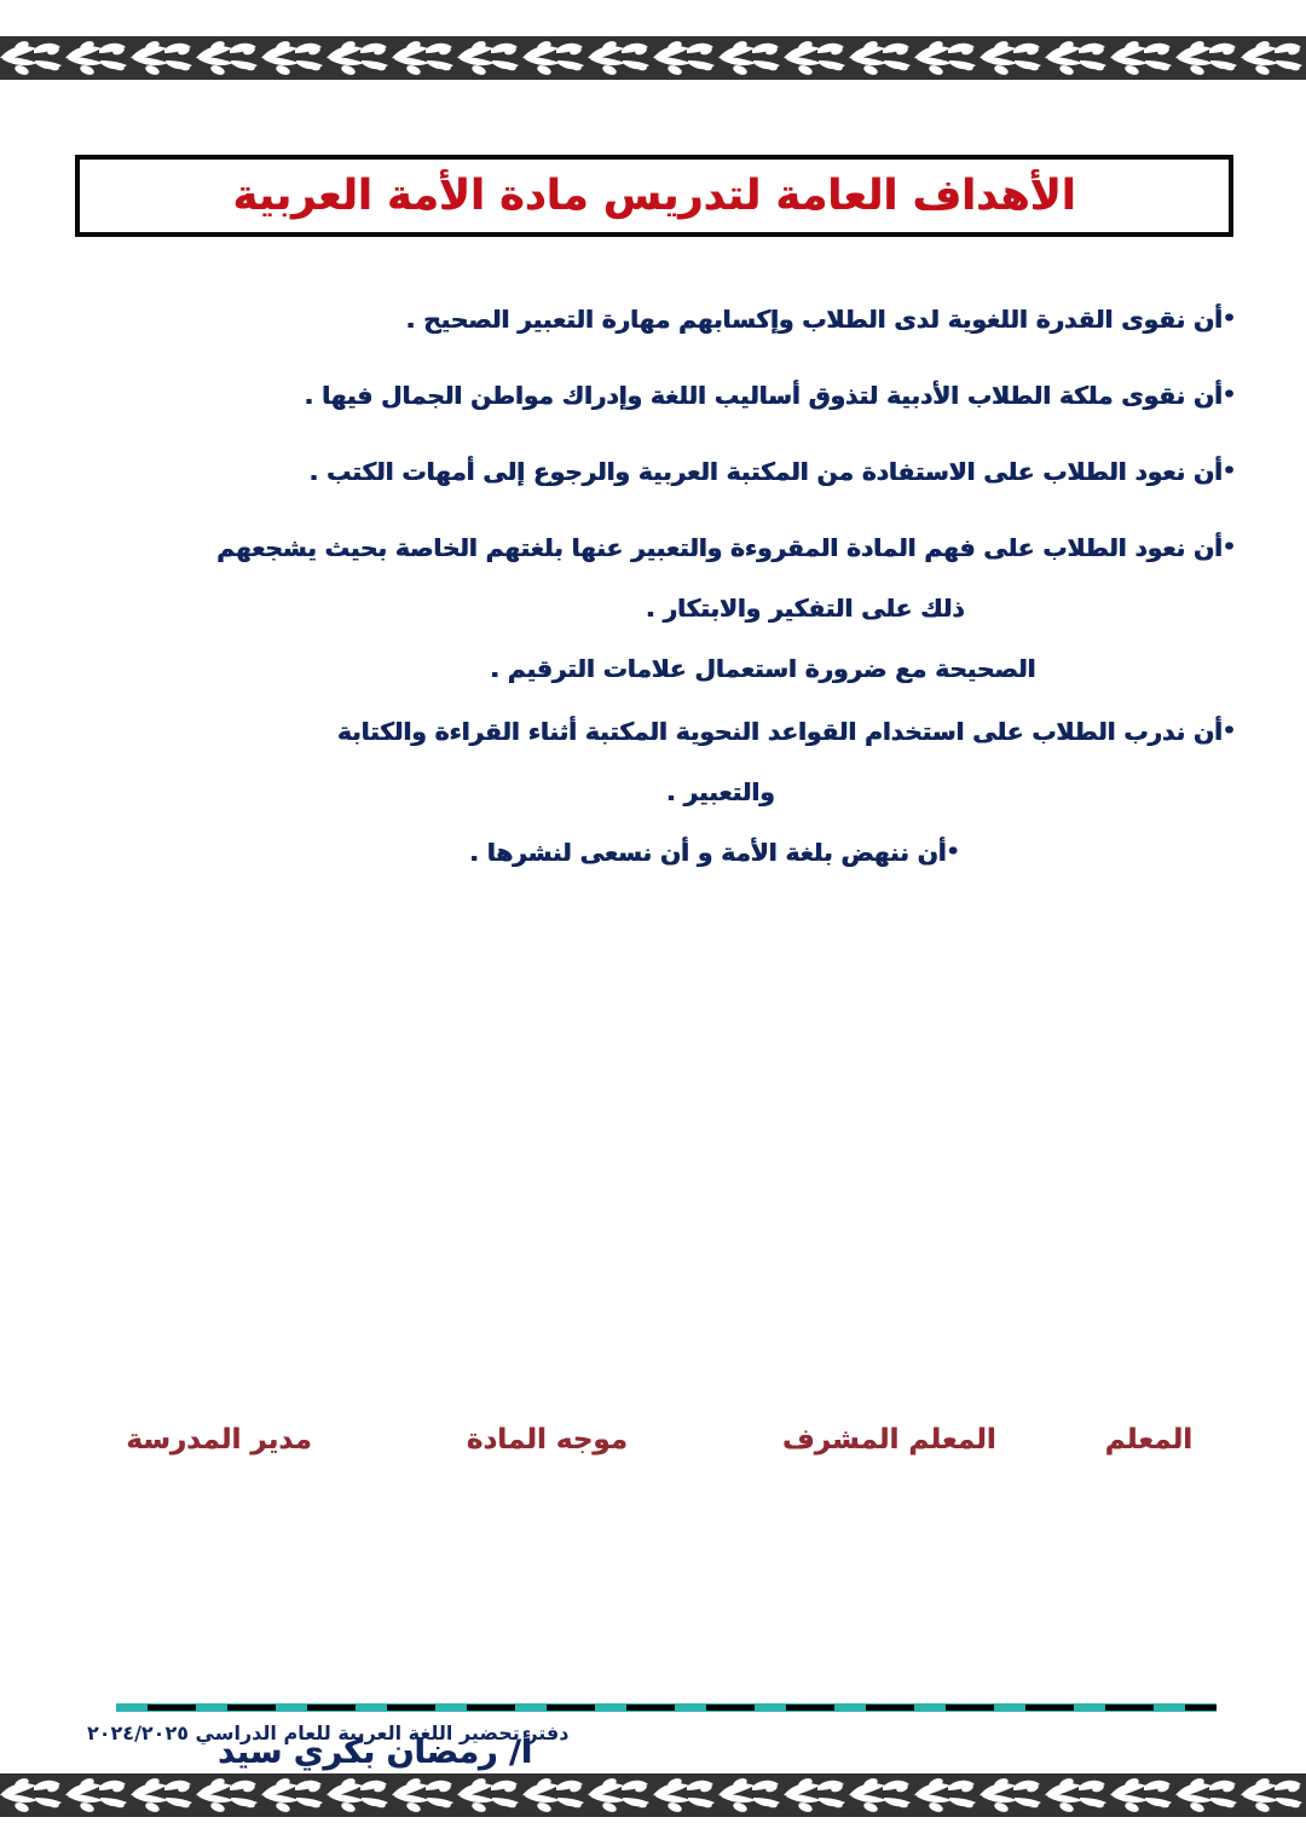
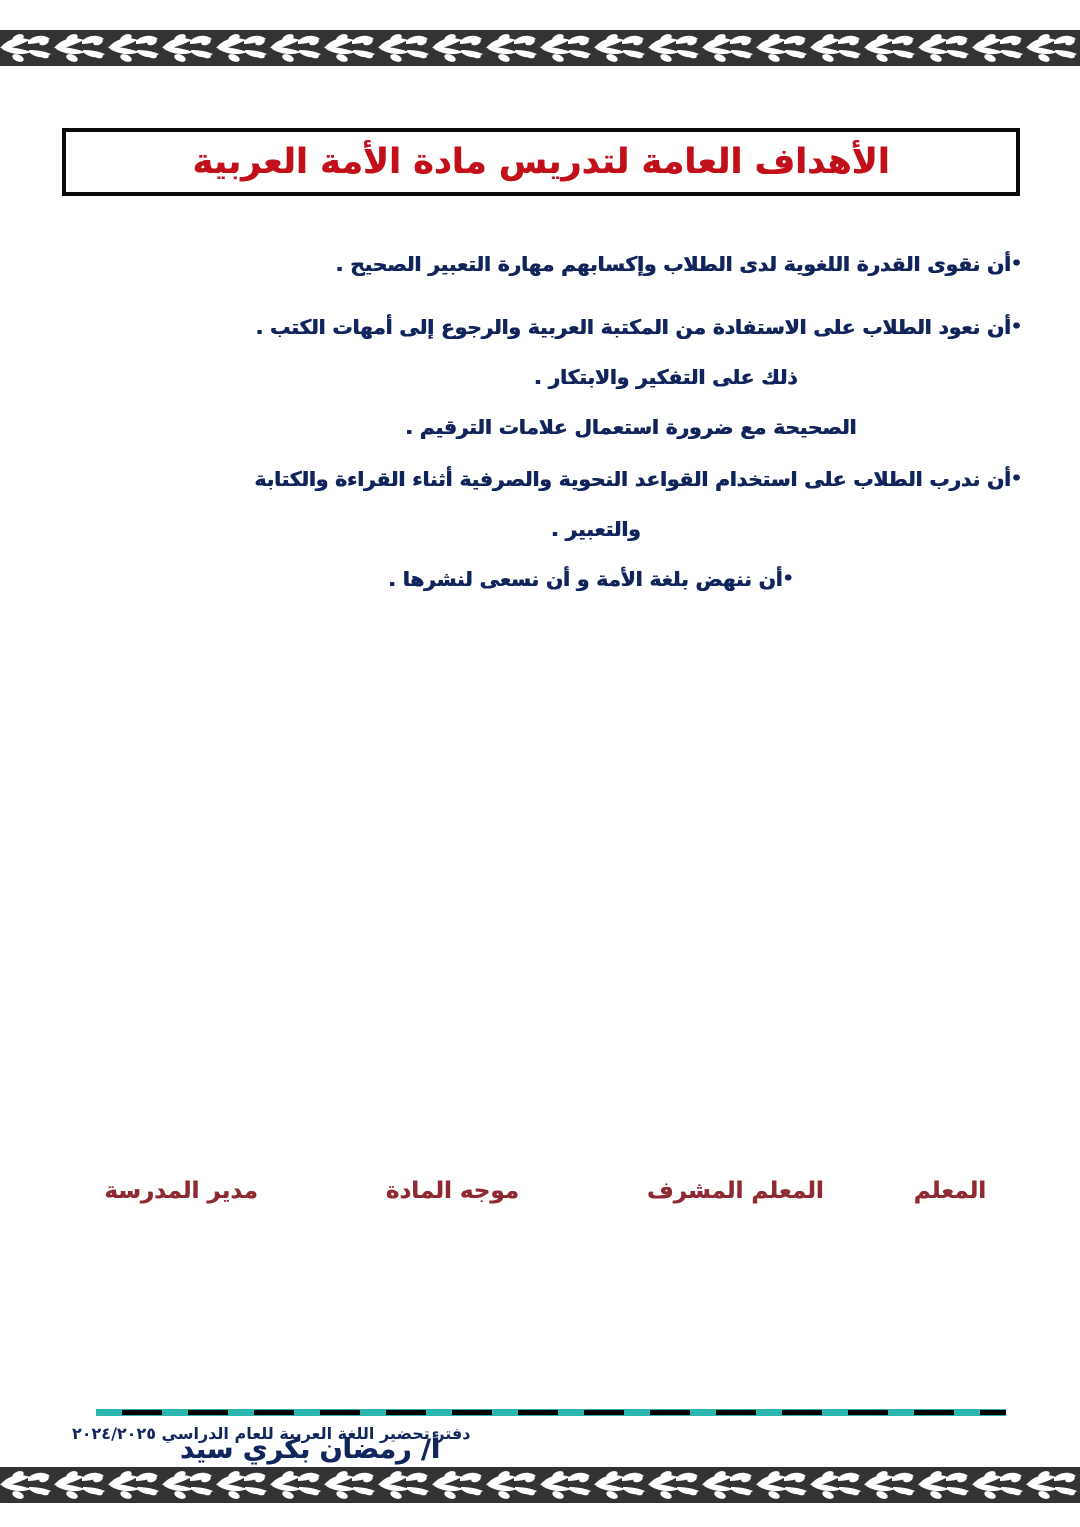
  الأهداف العامة لتدريس مادة الأمة العربية
  •أن نقوى القدرة اللغوية لدى الطلاب وإكسابهم مهارة التعبير الصحيح .
- •أن نقوى ملكة الطلاب الأدبية لتذوق أساليب اللغة وإدراك مواطن الجمال فيها .
  •أن نعود الطلاب على الاستفادة من المكتبة العربية والرجوع إلى أمهات الكتب .
- •أن نعود الطلاب على فهم المادة المقروءة والتعبير عنها بلغتهم الخاصة بحيث يشجعهم
  ذلك على التفكير والابتكار .
  الصحيحة مع ضرورة استعمال علامات الترقيم .
- •أن ندرب الطلاب على استخدام القواعد النحوية المكتبة أثناء القراءة والكتابة
+ •أن ندرب الطلاب على استخدام القواعد النحوية والصرفية أثناء القراءة والكتابة
  والتعبير .
  •أن ننهض بلغة الأمة و أن نسعى لنشرها .
  المعلم
  المعلم المشرف
  موجه المادة
  مدير المدرسة
  دفتر تحضير اللغة العربية للعام الدراسي ٢٠٢٤/٢٠٢٥
  أ/ رمضان بكري سيد
